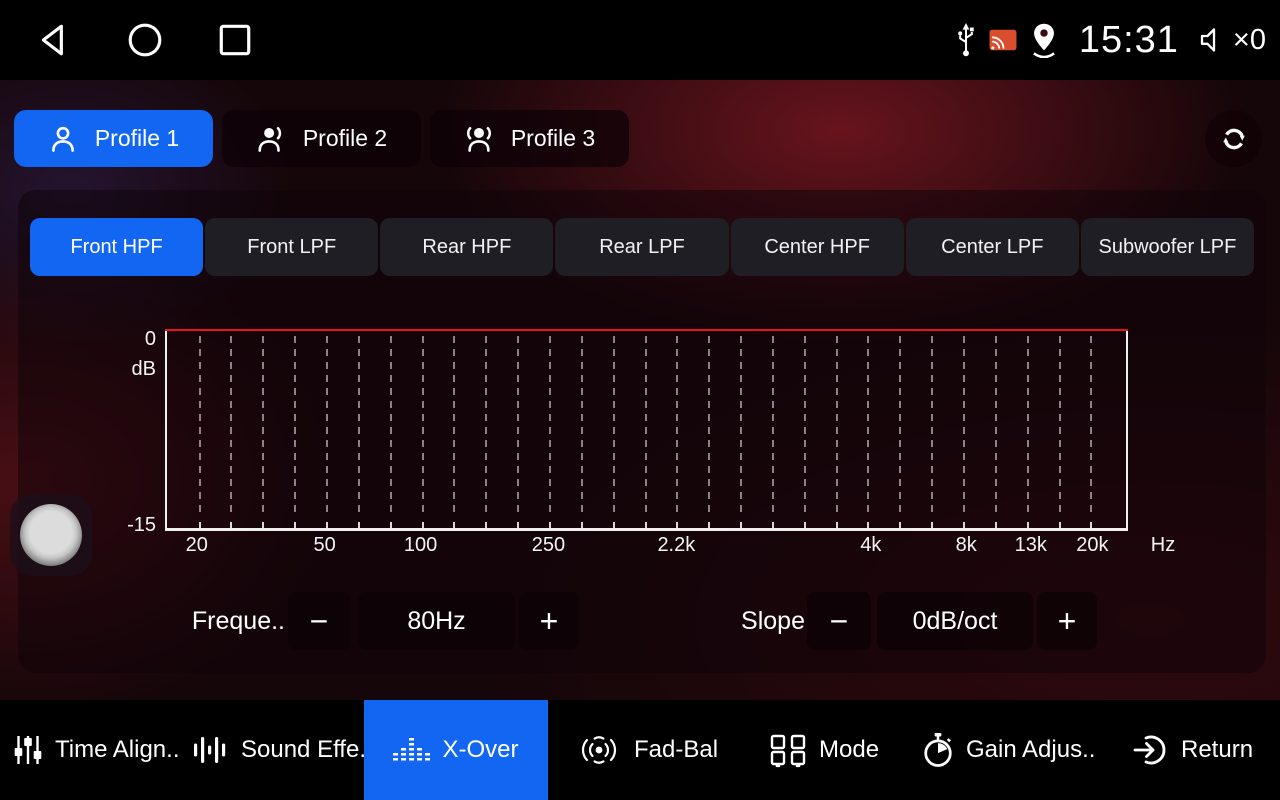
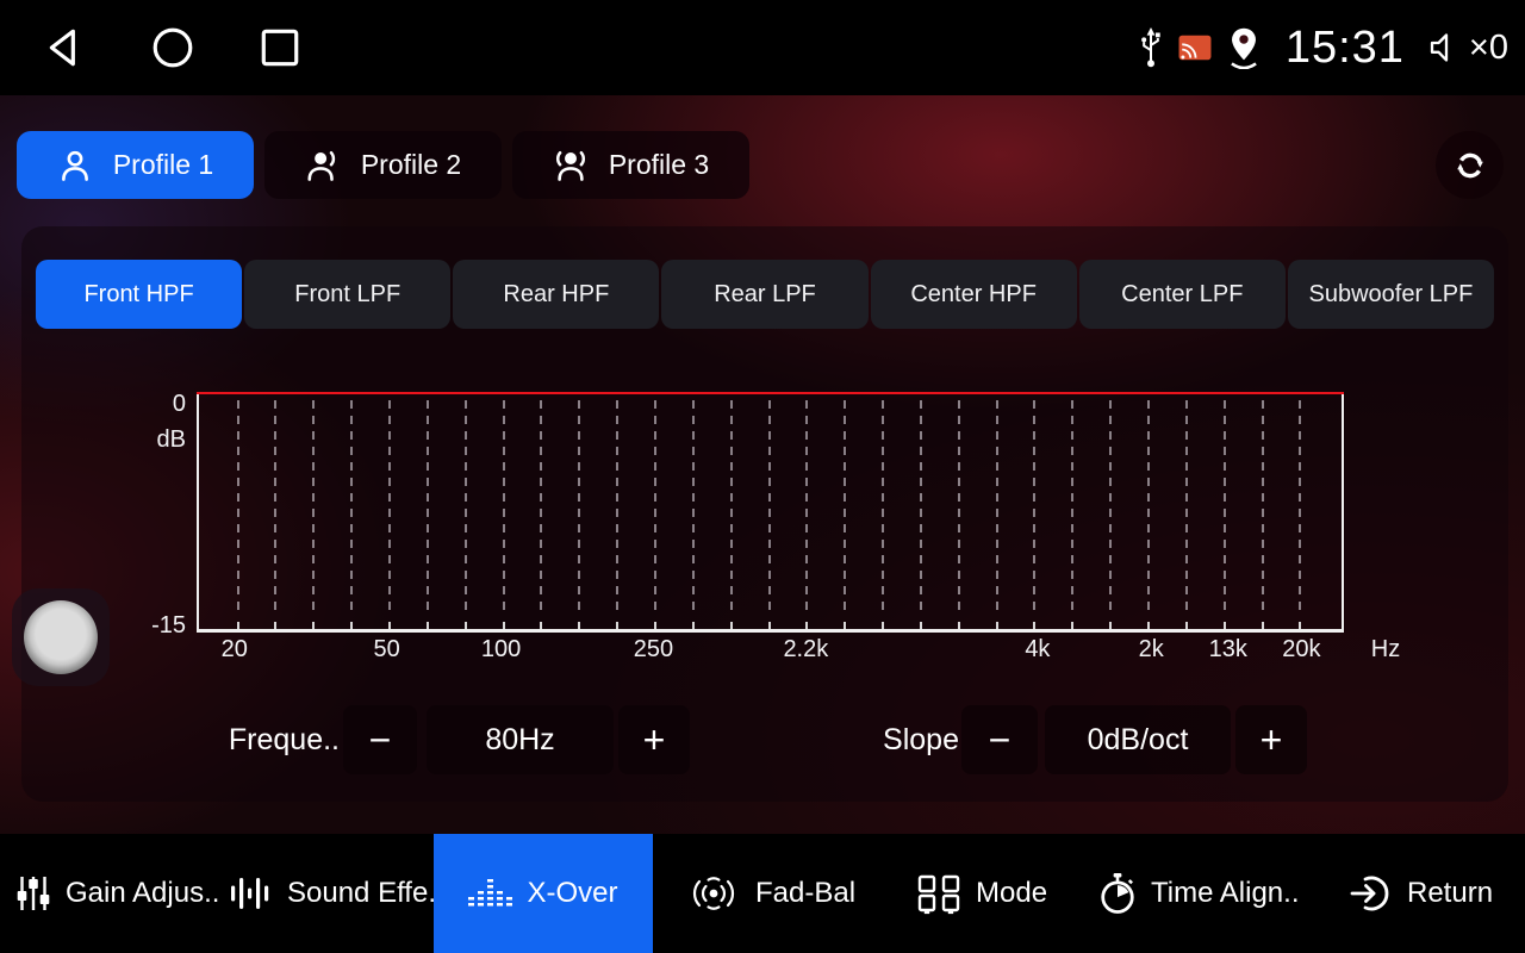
  15:31
  ×0
  Profile 1
  Profile 2
  Profile 3
  Front HPF
  Front LPF
  Rear HPF
  Rear LPF
  Center HPF
  Center LPF
  Subwoofer LPF
  0
  dB
  -15
  20
  50
  100
  250
  2.2k
  4k
- 8k
+ 2k
  13k
  20k
  Hz
  Freque..
  −
  80Hz
  +
  Slope
  −
  0dB/oct
  +
- Time Align..
+ Gain Adjus..
  Sound Effe.
  X-Over
  Fad-Bal
  Mode
- Gain Adjus..
+ Time Align..
  Return
